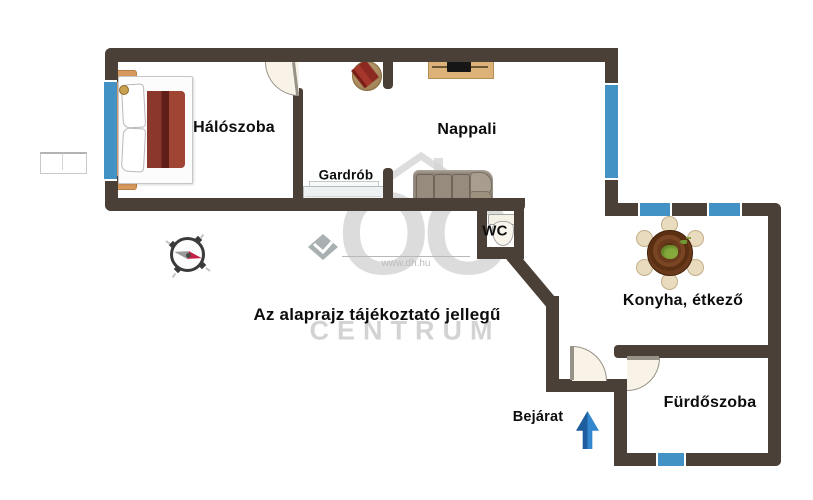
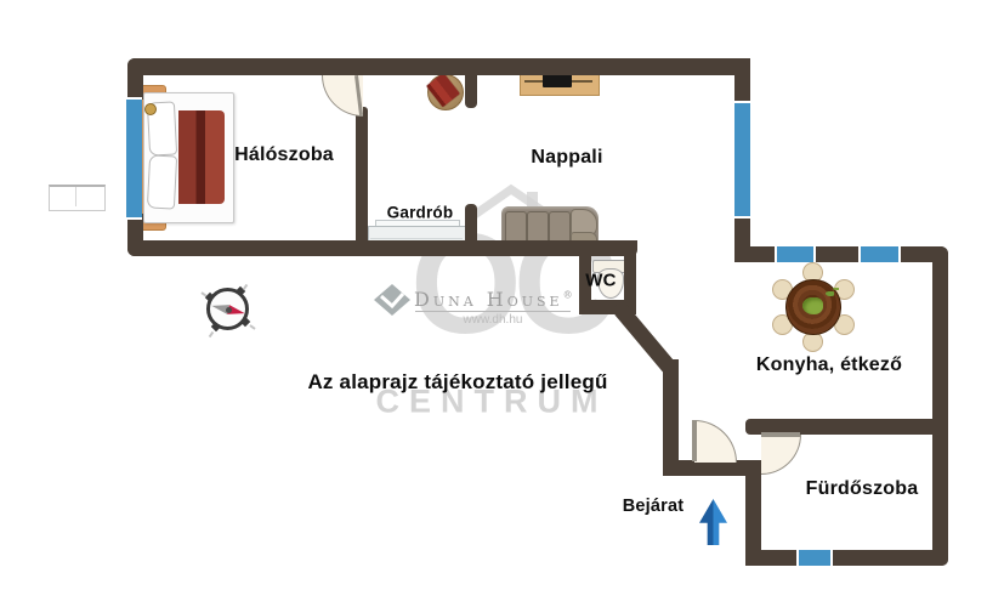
  OC
+ Duna House®
  www.dh.hu
  CENTRUM
  Hálószoba
  Nappali
  Gardrób
  WC
  Konyha, étkező
  Fürdőszoba
  Bejárat
  Az alaprajz tájékoztató jellegű
